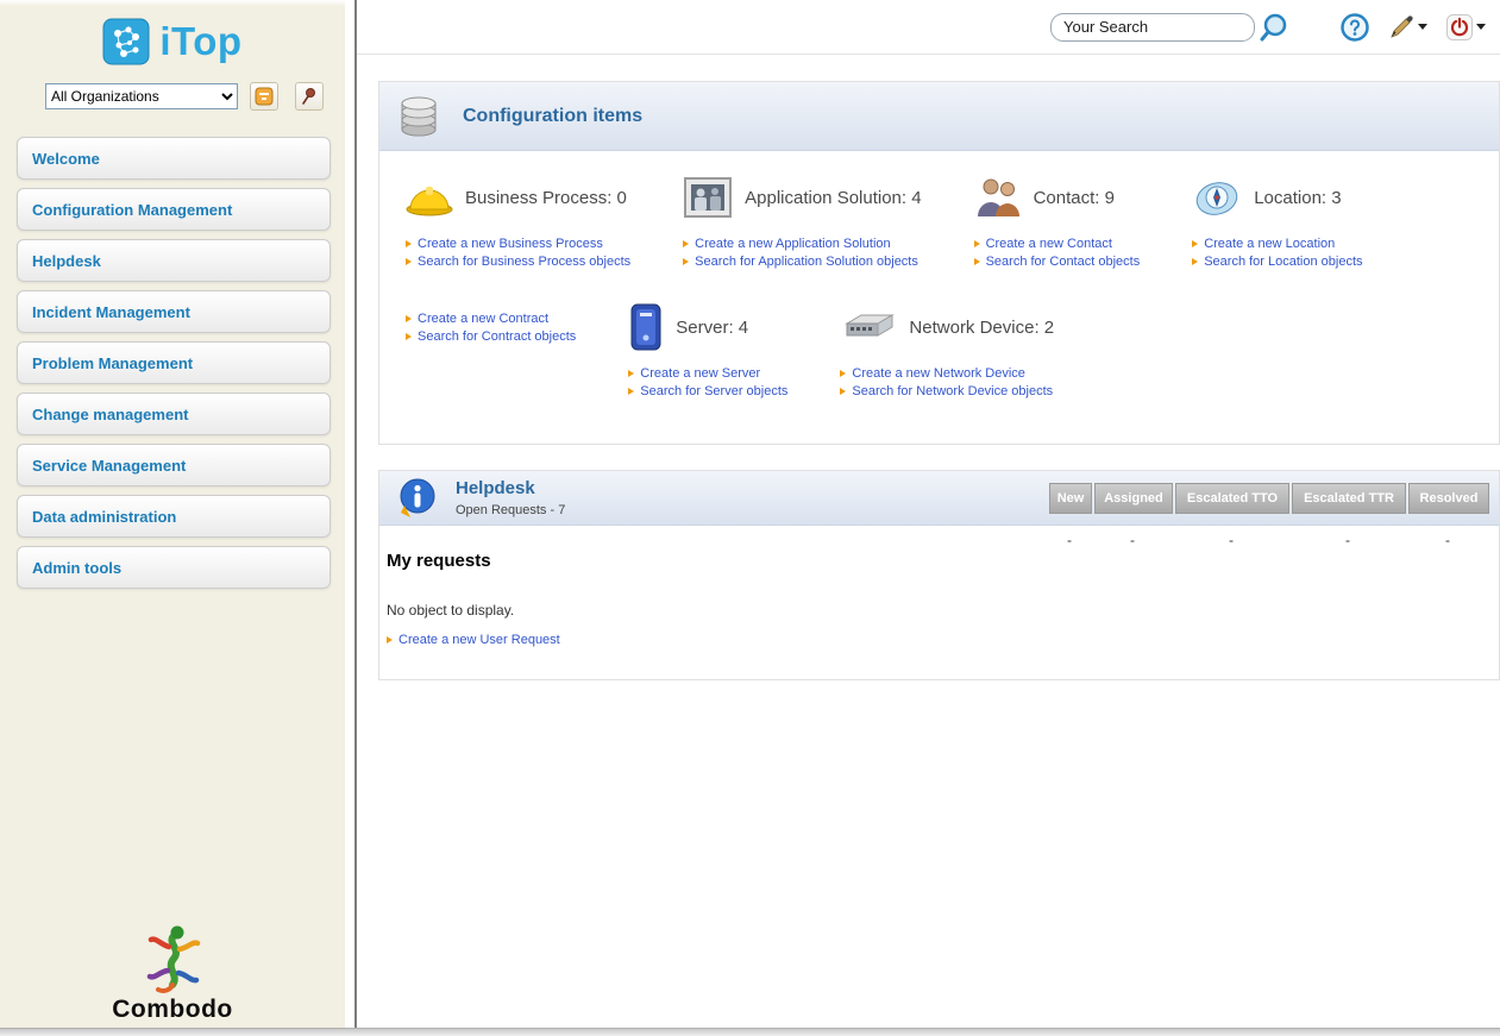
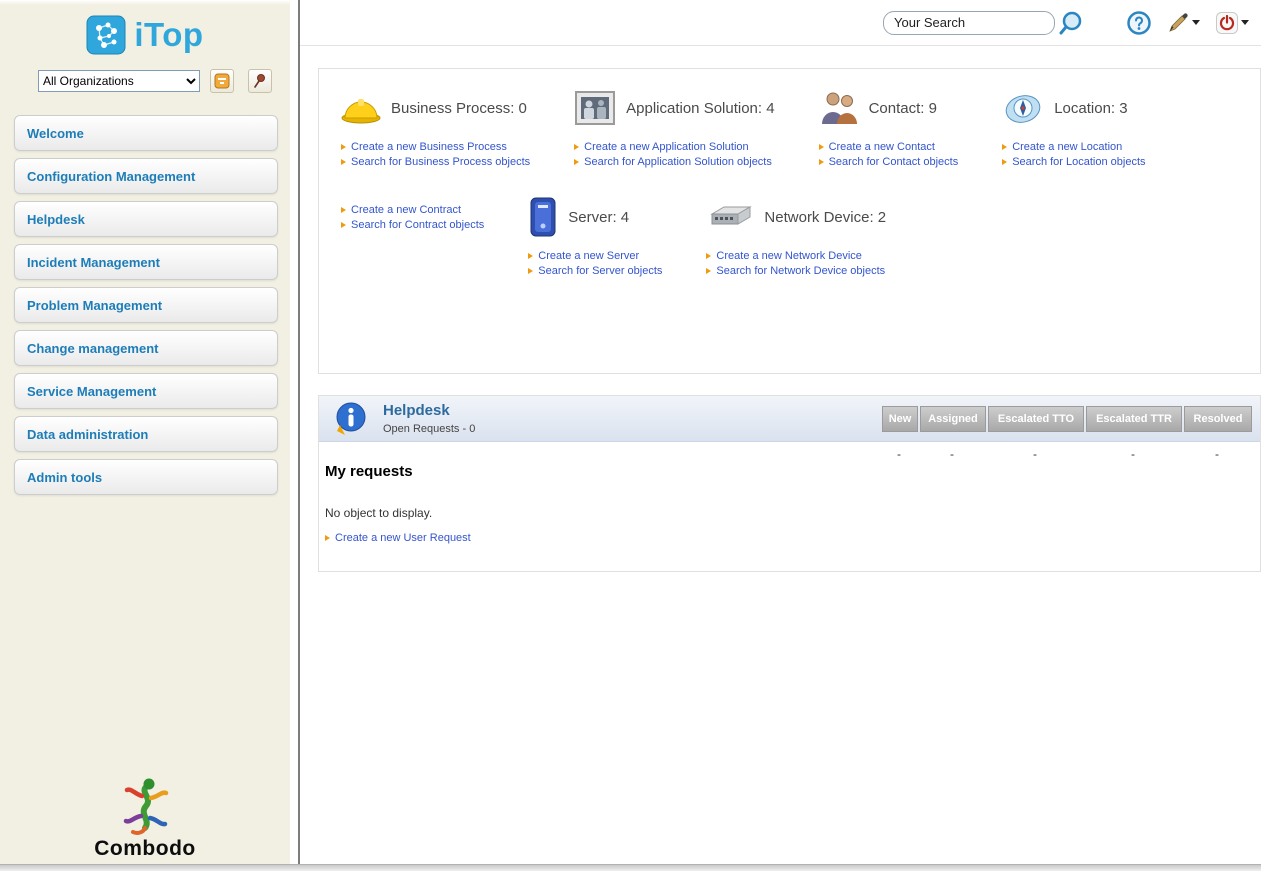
  iTop
  All Organizations
  Welcome
  Configuration Management
  Helpdesk
  Incident Management
  Problem Management
  Change management
  Service Management
  Data administration
  Admin tools
  Combodo
  Your Search
- Configuration items
  Business Process: 0
  Create a new Business Process
  Search for Business Process objects
  Application Solution: 4
  Create a new Application Solution
  Search for Application Solution objects
  Contact: 9
  Create a new Contact
  Search for Contact objects
  Location: 3
  Create a new Location
  Search for Location objects
  Create a new Contract
  Search for Contract objects
  Server: 4
  Create a new Server
  Search for Server objects
  Network Device: 2
  Create a new Network Device
  Search for Network Device objects
  Helpdesk
- Open Requests - 7
+ Open Requests - 0
  New
  Assigned
  Escalated TTO
  Escalated TTR
  Resolved
  -
  -
  -
  -
  -
  My requests
  No object to display.
  Create a new User Request
